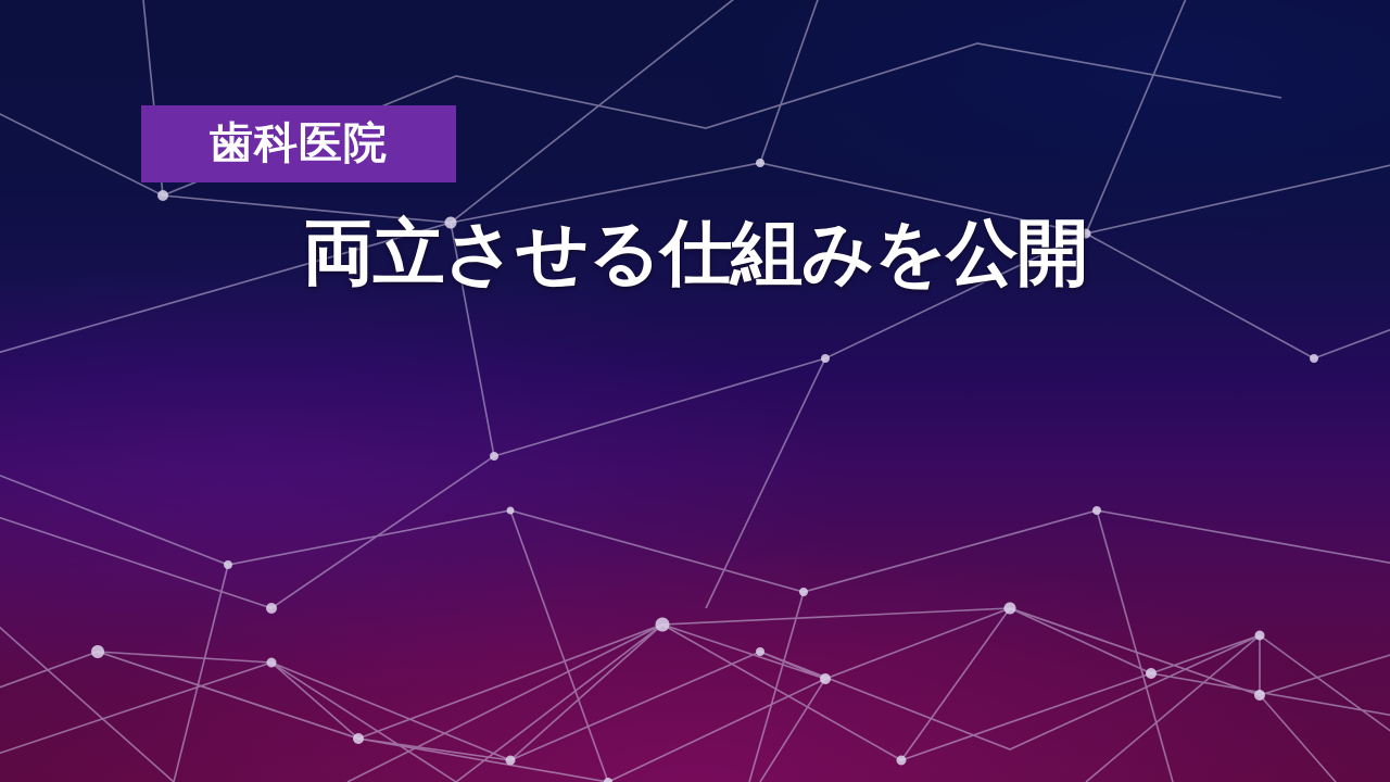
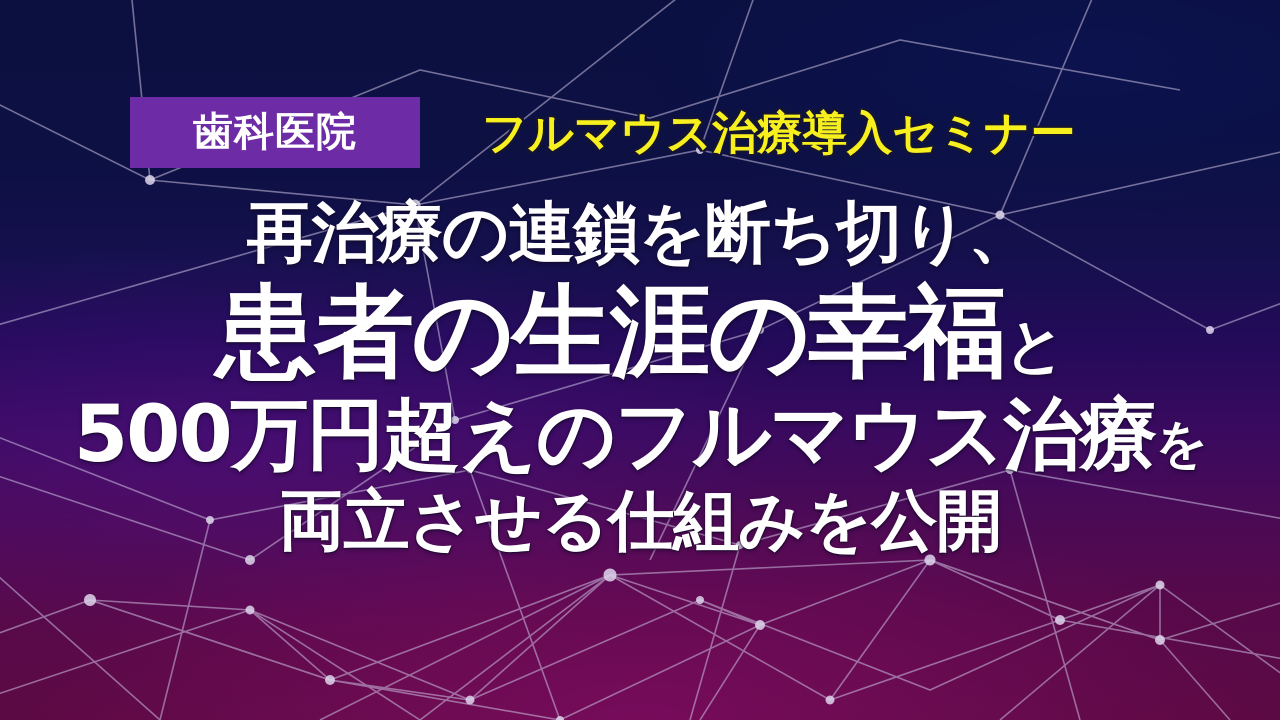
  歯科医院
+ フルマウス治療導入セミナー
+ 再治療の連鎖を断ち切り、
+ 患者の生涯の幸福と
+ 500万円超えのフルマウス治療を
  両立させる仕組みを公開
